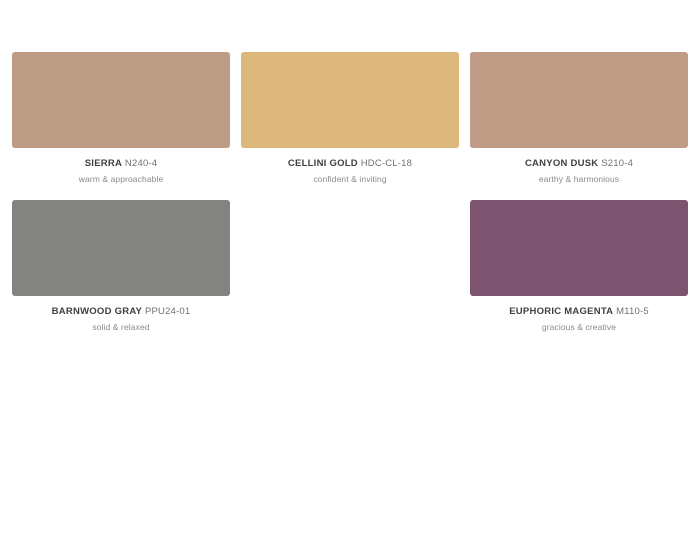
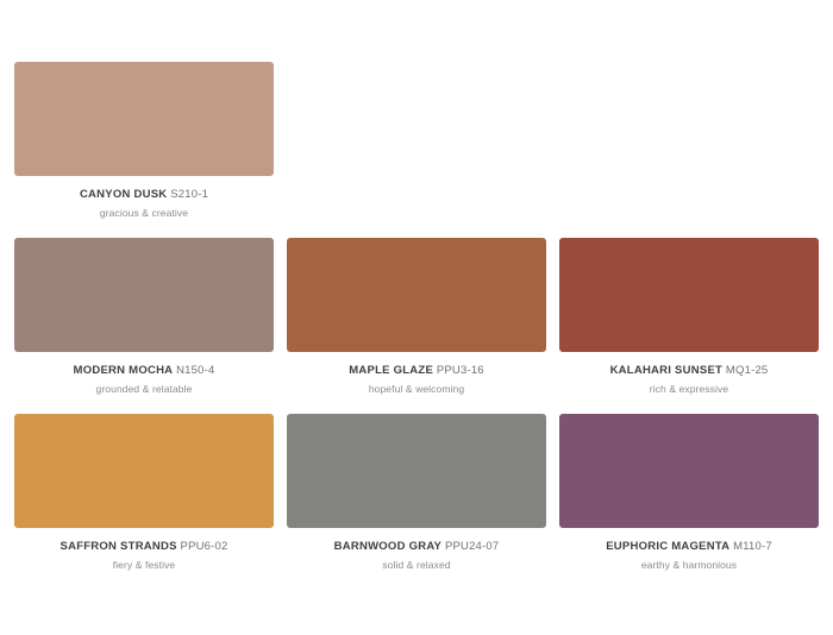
- SIERRA N240-4
- warm & approachable
- CELLINI GOLD HDC-CL-18
- confident & inviting
- CANYON DUSK S210-4
+ CANYON DUSK S210-1
- earthy & harmonious
+ gracious & creative
+ MODERN MOCHA N150-4
+ grounded & relatable
+ MAPLE GLAZE PPU3-16
+ hopeful & welcoming
+ KALAHARI SUNSET MQ1-25
+ rich & expressive
+ SAFFRON STRANDS PPU6-02
+ fiery & festive
- BARNWOOD GRAY PPU24-01
+ BARNWOOD GRAY PPU24-07
  solid & relaxed
- EUPHORIC MAGENTA M110-5
+ EUPHORIC MAGENTA M110-7
- gracious & creative
+ earthy & harmonious
